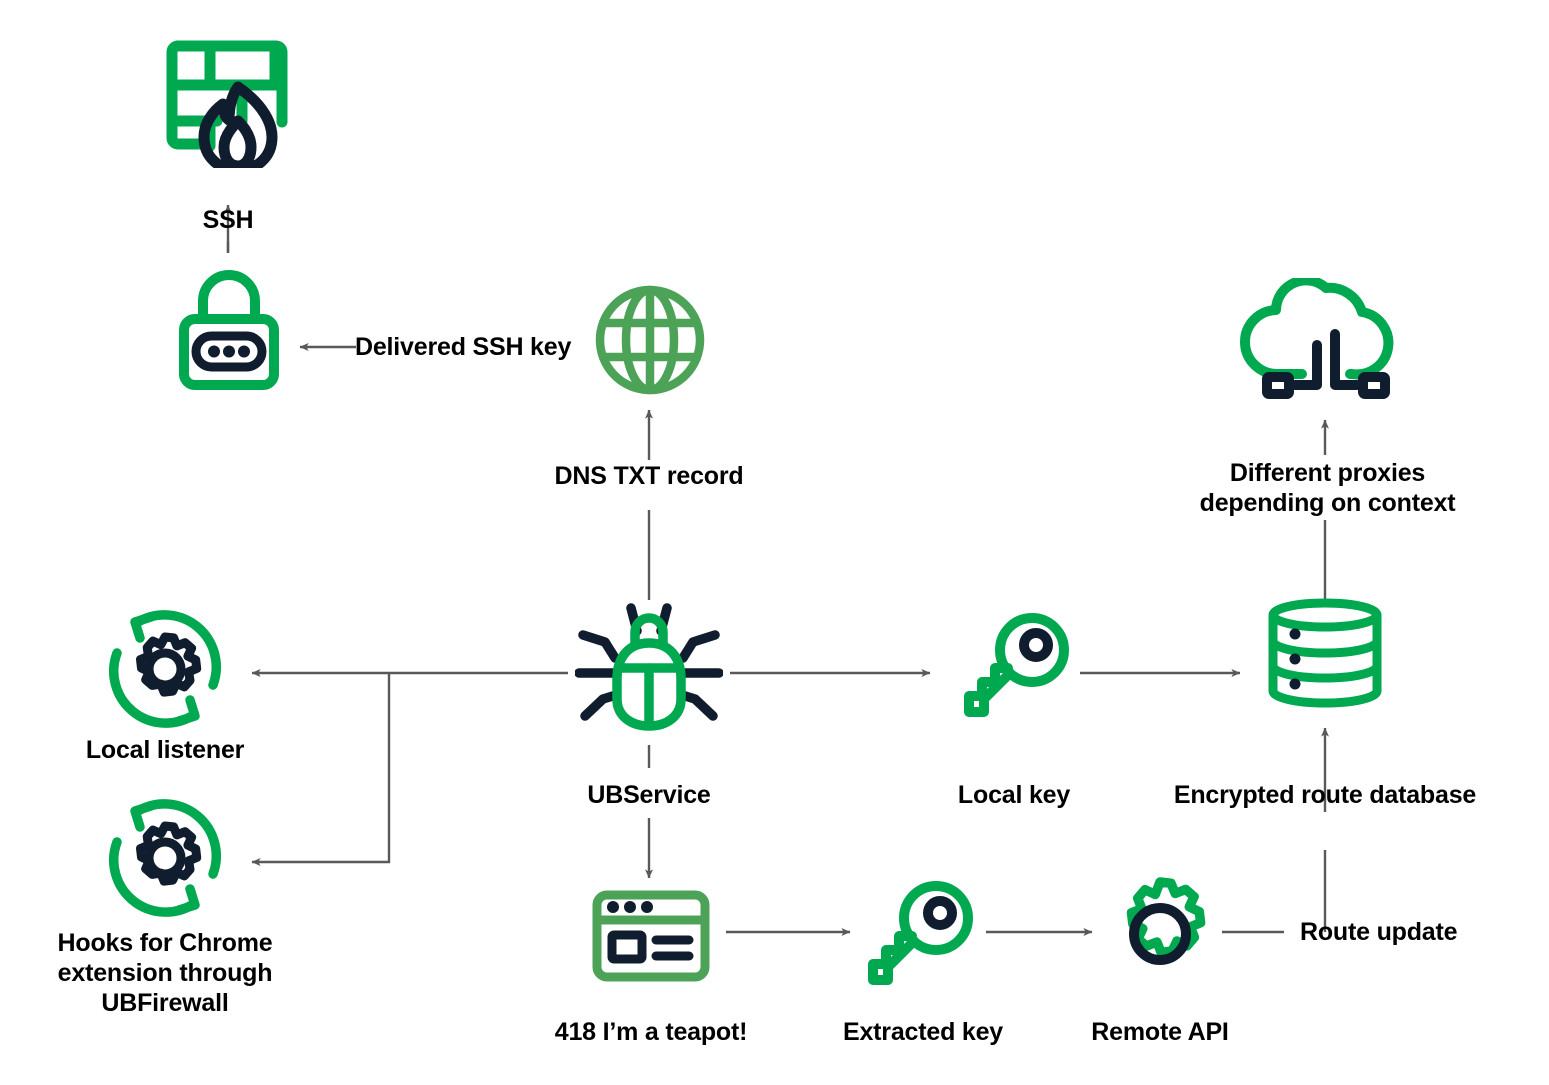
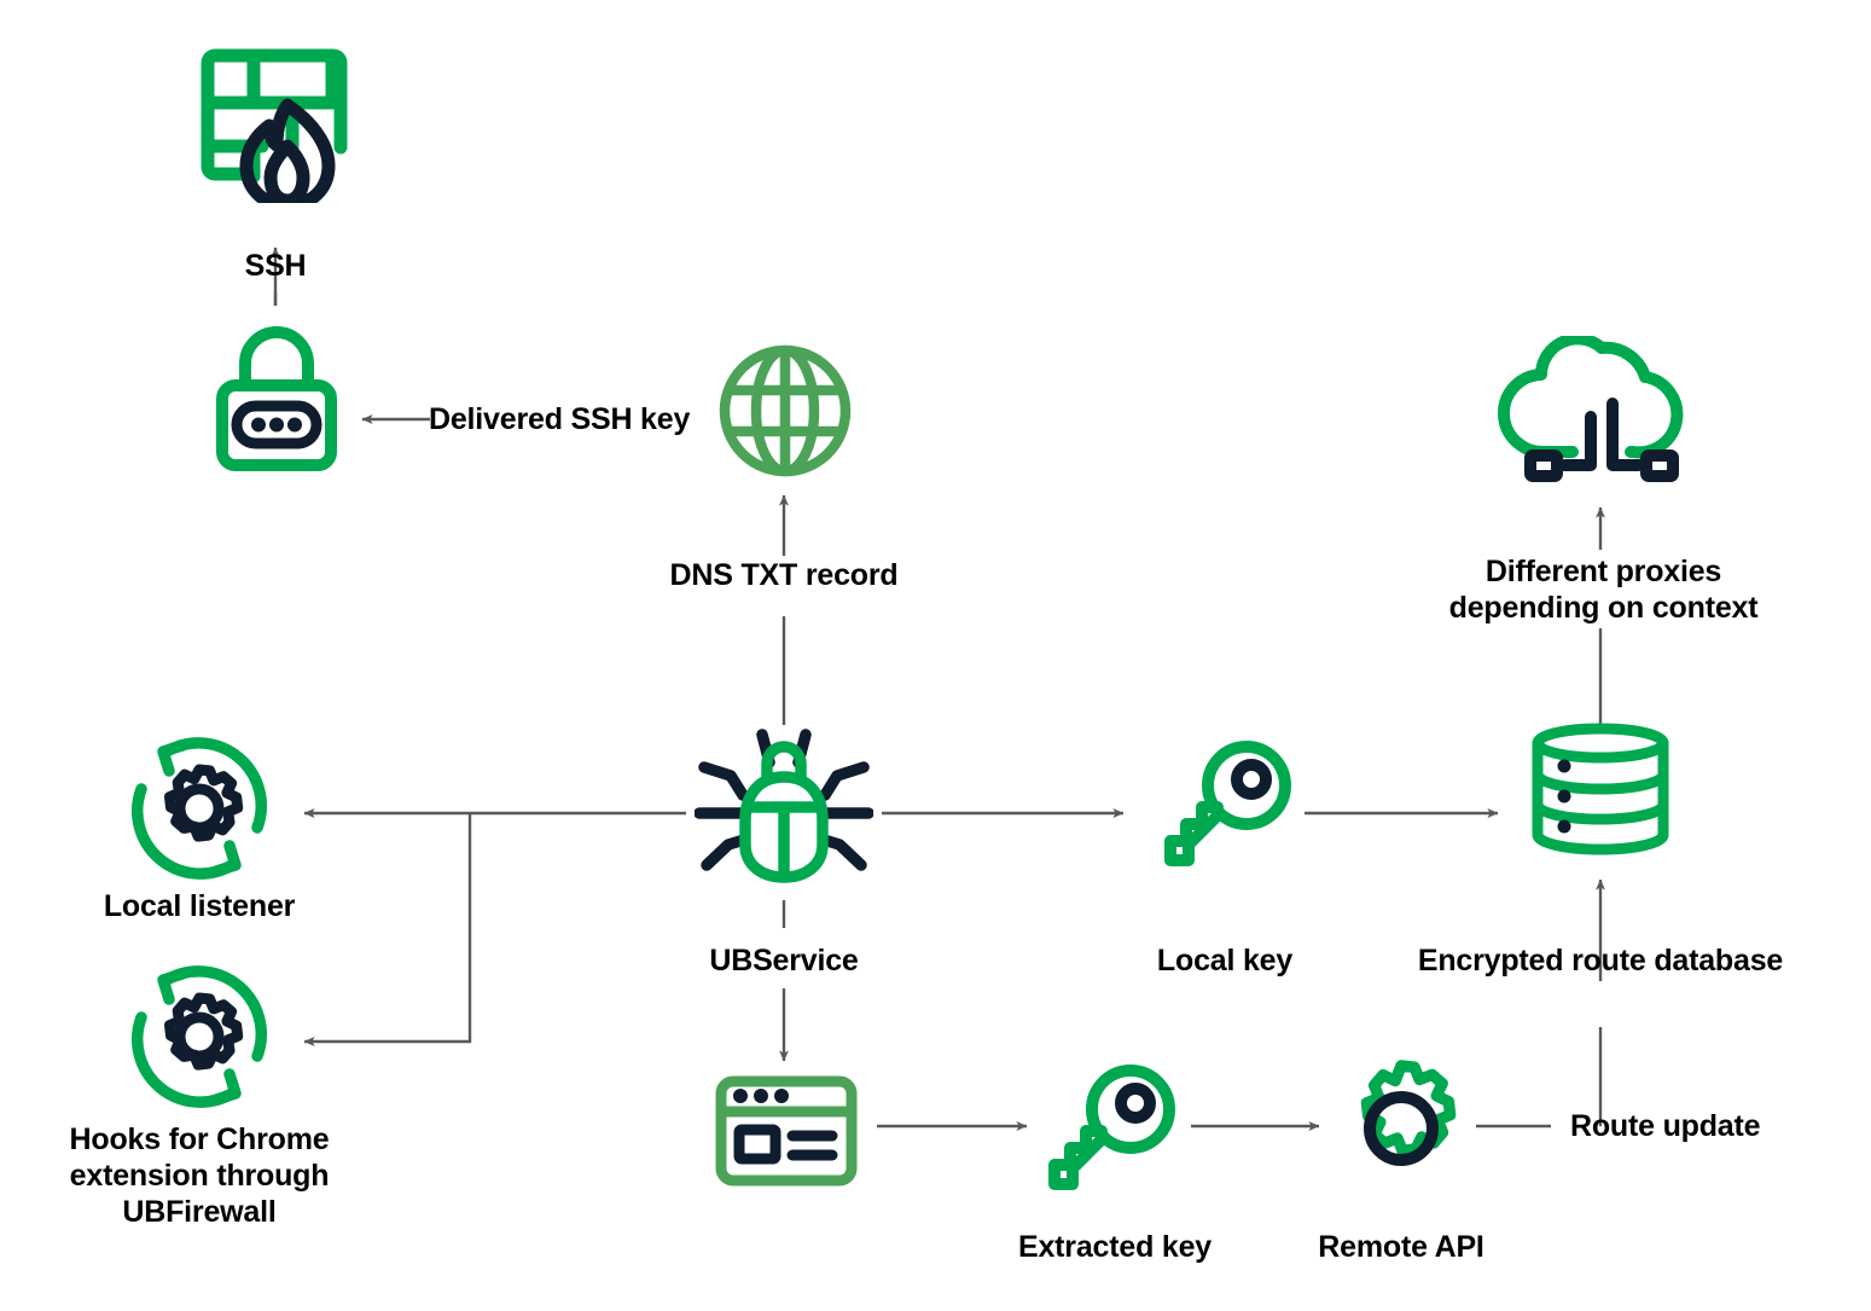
  Local listener
  Hooks for Chrome
  extension through
  UBFirewall
  UBService
  Local key
  Encrypted route database
- 418 I’m a teapot!
  Extracted key
  Remote API
  SSH
  Delivered SSH key
  DNS TXT record
  Different proxies
  depending on context
  Route update
